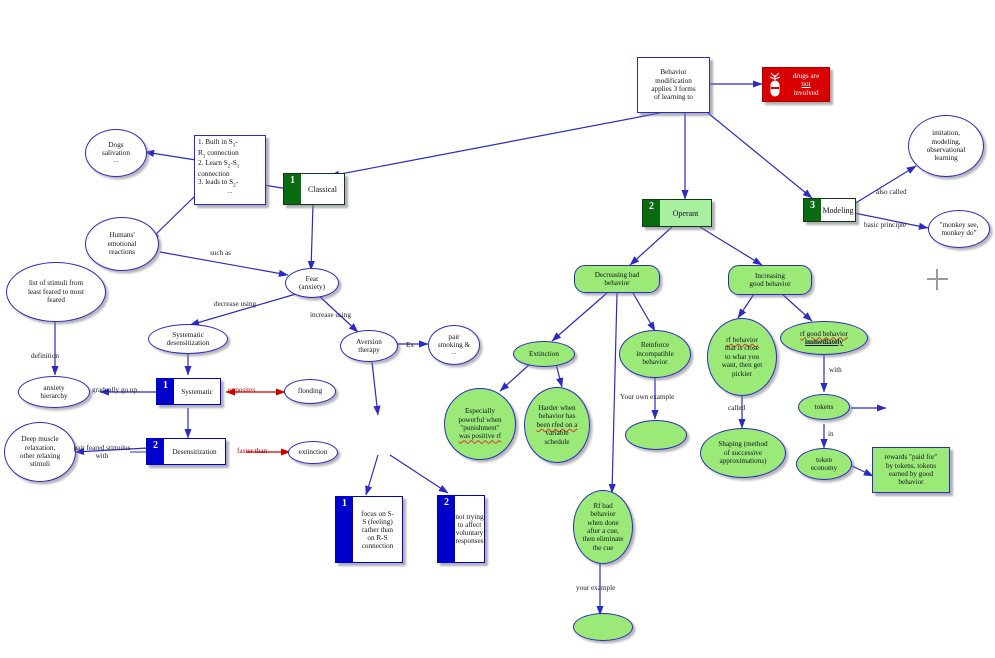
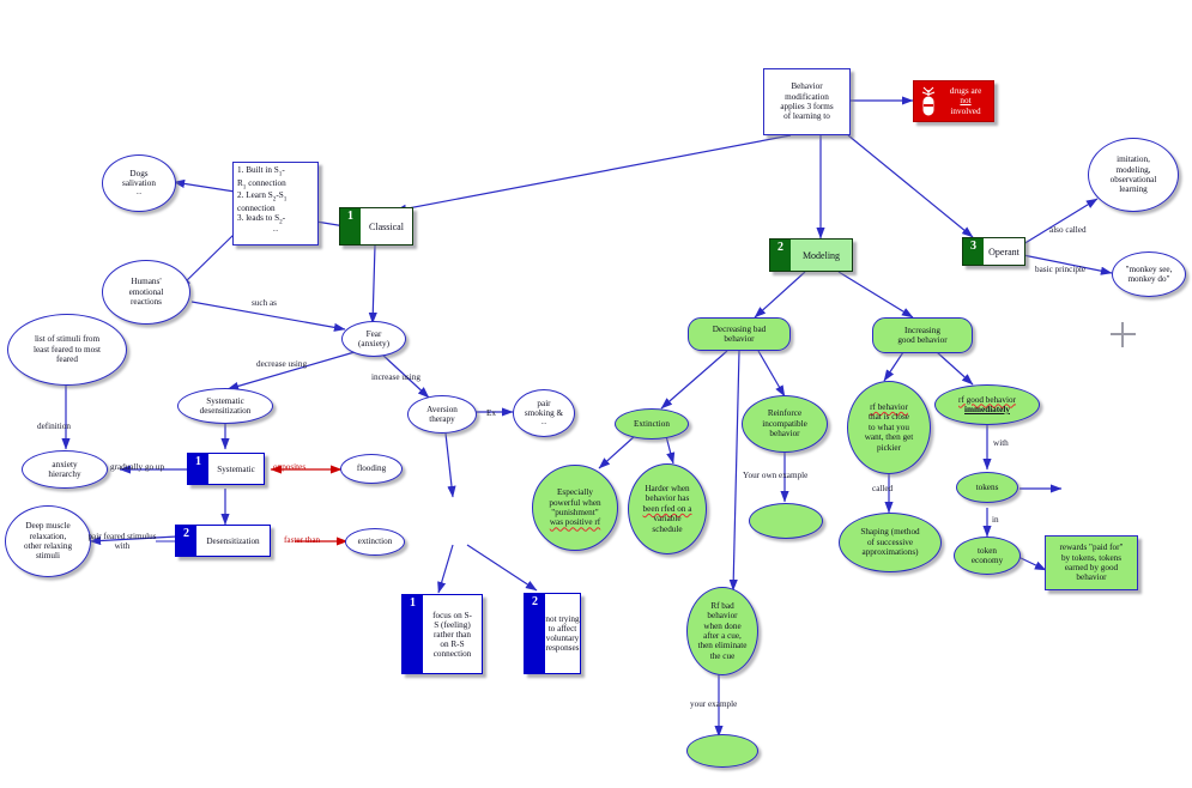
  Behavior
  modification
  applies 3 forms
  of learning to
  drugs are
  not
  involved
  1
  Classical
  2
- Operant
+ Modeling
  3
- Modeling
+ Operant
  1. Built in S -
  R connection
  2. Learn S -S
  connection
  3. leads to S -
  Dogs
  salivation
  Humans'
  emotional
  reactions
  Fear
  (anxiety)
  such as
  decrease using
  increase using
  Systematic
  desensitization
  list of stimuli from
  least feared to most
  feared
  definition
  anxiety
  hierarchy
  gradually go up
  1
  Systematic
  opposites
  flooding
  Deep muscle
  relaxation,
  other relaxing
  stimuli
  pair feared stimulus
  with
  2
  Desensitization
  faster than
  extinction
  Aversion
  therapy
  Ex
  pair
  smoking &
  1
  focus on S-
  S (feeling)
  rather than
  on R-S
  connection
  2
  not trying
  to affect
  voluntary
  responses
  Decreasing bad
  behavior
  Increasing
  good behavior
  Extinction
  Especially
  powerful when
  "punishment"
  was positive rf
  Harder when
  behavior has
  been rfed on a
  variable
  schedule
  Reinforce
  incompatible
  behavior
  Your own example
  Rf bad
  behavior
  when done
  after a cue,
  then eliminate
  the cue
  your example
  rf behavior
  that is close
  to what you
  want, then get
  pickier
  called
  Shaping (method
  of successive
  approximations)
  rf good behavior
  immediately
  with
  tokens
  in
  token
  economy
  rewards "paid for"
  by tokens, tokens
  earned by good
  behavior
  also called
  imitation,
  modeling,
  observational
  learning
  basic principle
  "monkey see,
  monkey do"
